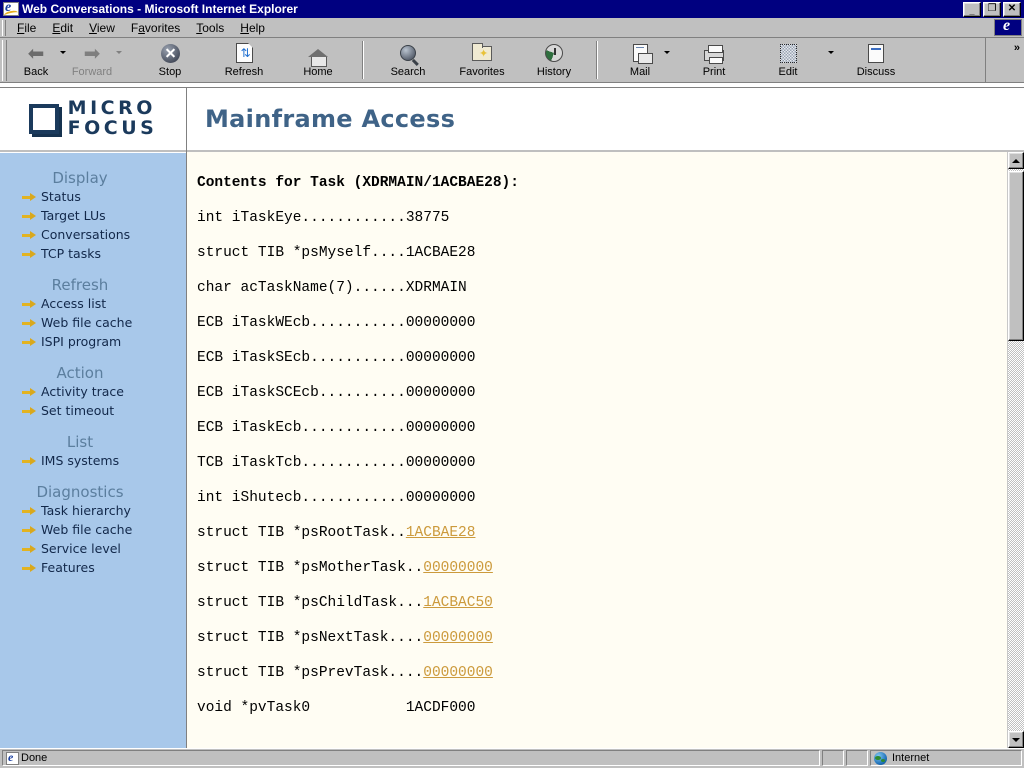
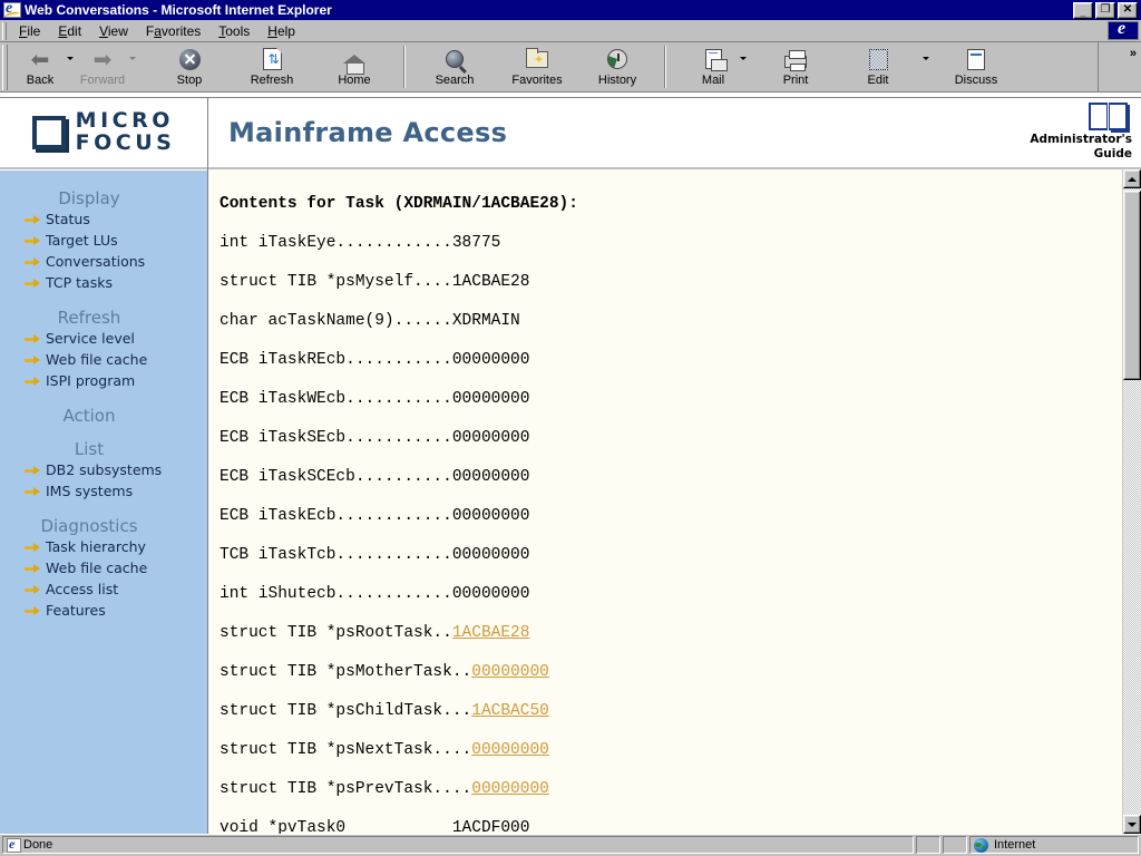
  Web Conversations - Microsoft Internet Explorer
  _
  ❐
  ✕
  File
  Edit
  View
  Favorites
  Tools
  Help
  ⬅
  Back
  ➡
  Forward
  Stop
  ⇅
  Refresh
  Home
  Search
  ✦
  Favorites
  History
  Mail
  Print
  Edit
  Discuss
  »
  MICRO
  FOCUS
  Display
  Status
  Target LUs
  Conversations
  TCP tasks
  Refresh
- Access list
+ Service level
  Web file cache
  ISPI program
  Action
- Activity trace
- Set timeout
  List
+ DB2 subsystems
  IMS systems
  Diagnostics
  Task hierarchy
  Web file cache
- Service level
+ Access list
  Features
  Mainframe Access
+ Administrator's
+ Guide
  Contents for Task (XDRMAIN/1ACBAE28):
  int iTaskEye............38775
  struct TIB *psMyself....1ACBAE28
- char acTaskName(7)......XDRMAIN
+ char acTaskName(9)......XDRMAIN
+ ECB iTaskREcb...........00000000
  ECB iTaskWEcb...........00000000
  ECB iTaskSEcb...........00000000
  ECB iTaskSCEcb..........00000000
  ECB iTaskEcb............00000000
  TCB iTaskTcb............00000000
  int iShutecb............00000000
  struct TIB *psRootTask..1ACBAE28
  struct TIB *psMotherTask..00000000
  struct TIB *psChildTask...1ACBAC50
  struct TIB *psNextTask....00000000
  struct TIB *psPrevTask....00000000
  void *pvTask0 1ACDF000
  Done
  Internet
